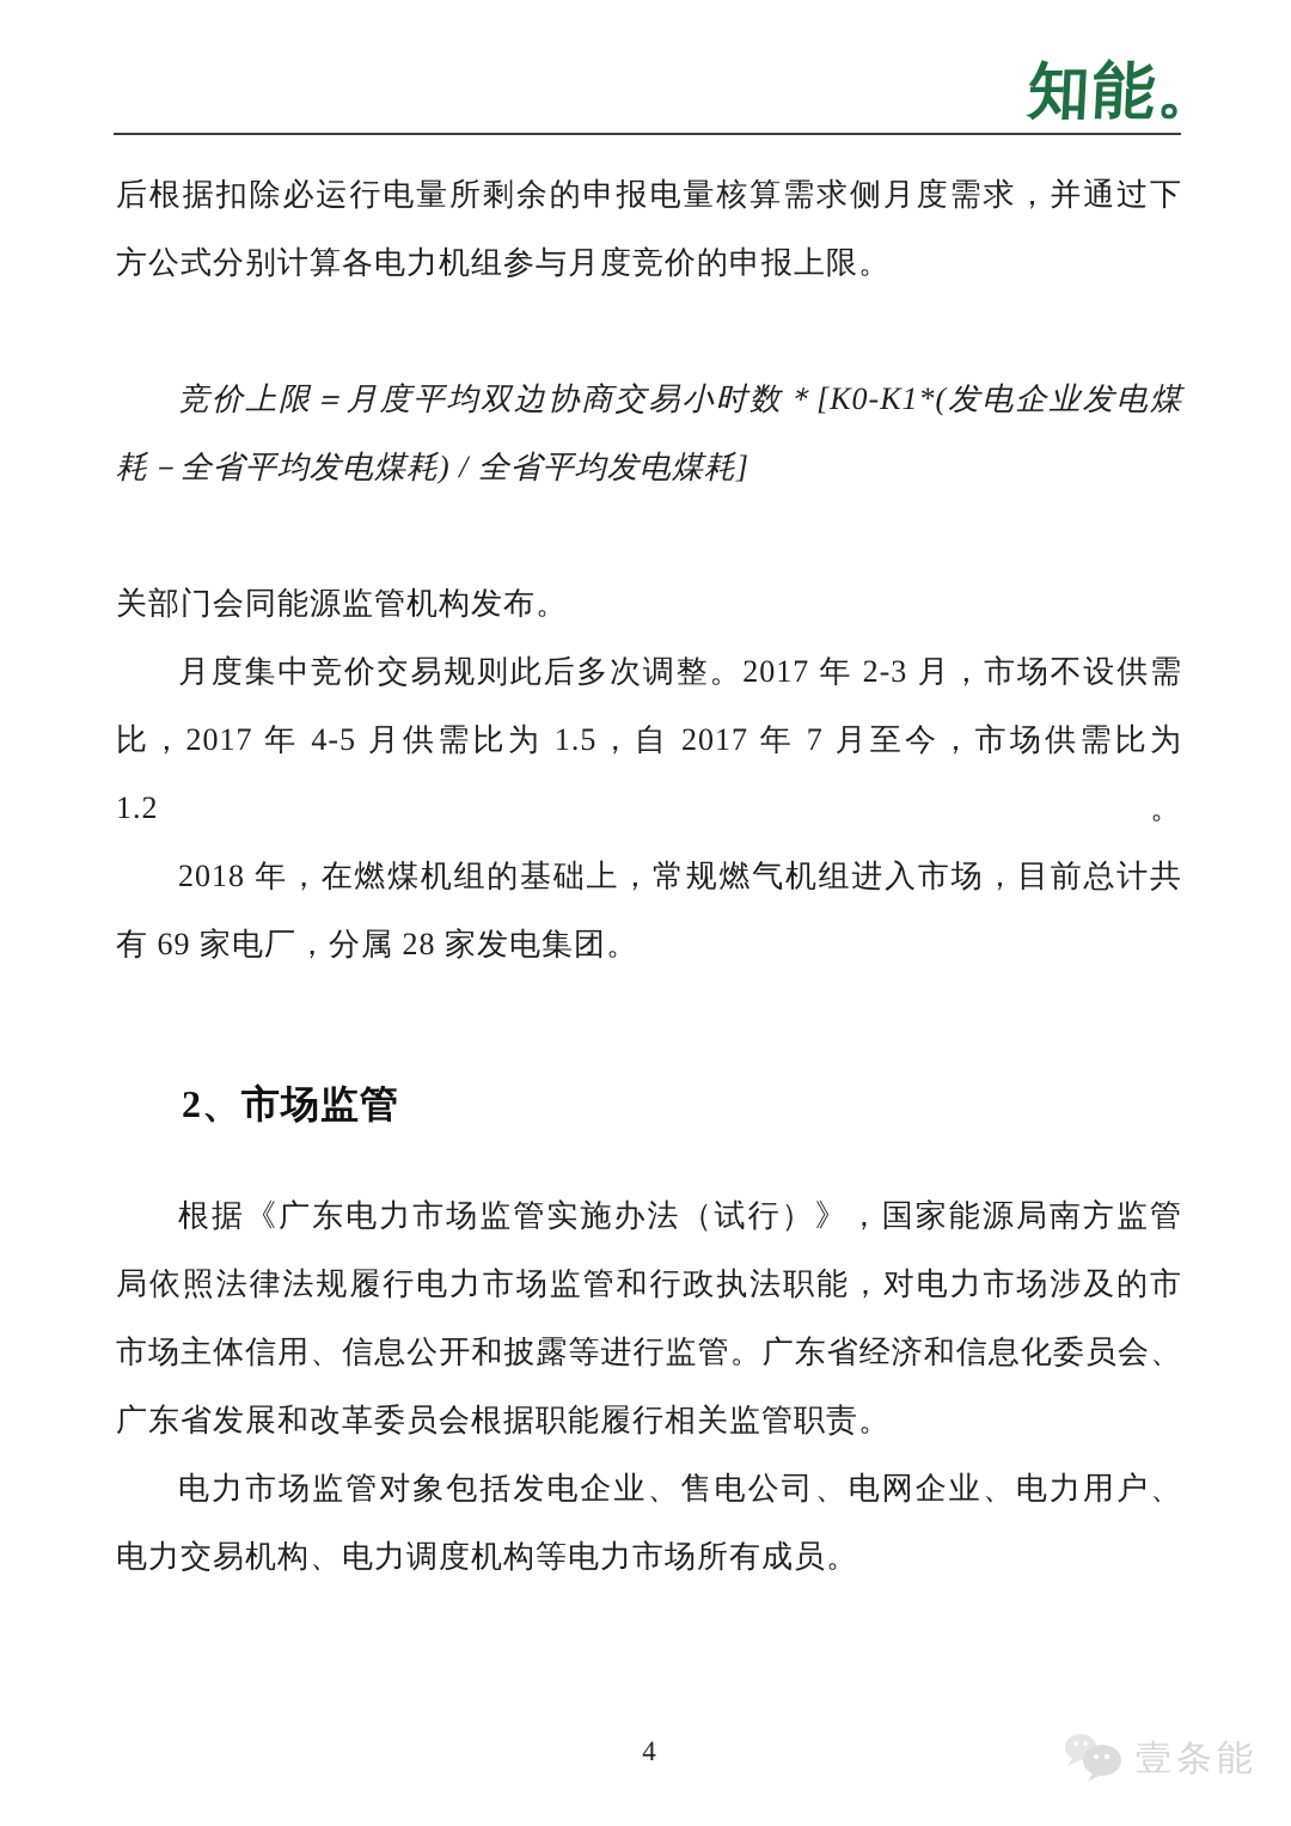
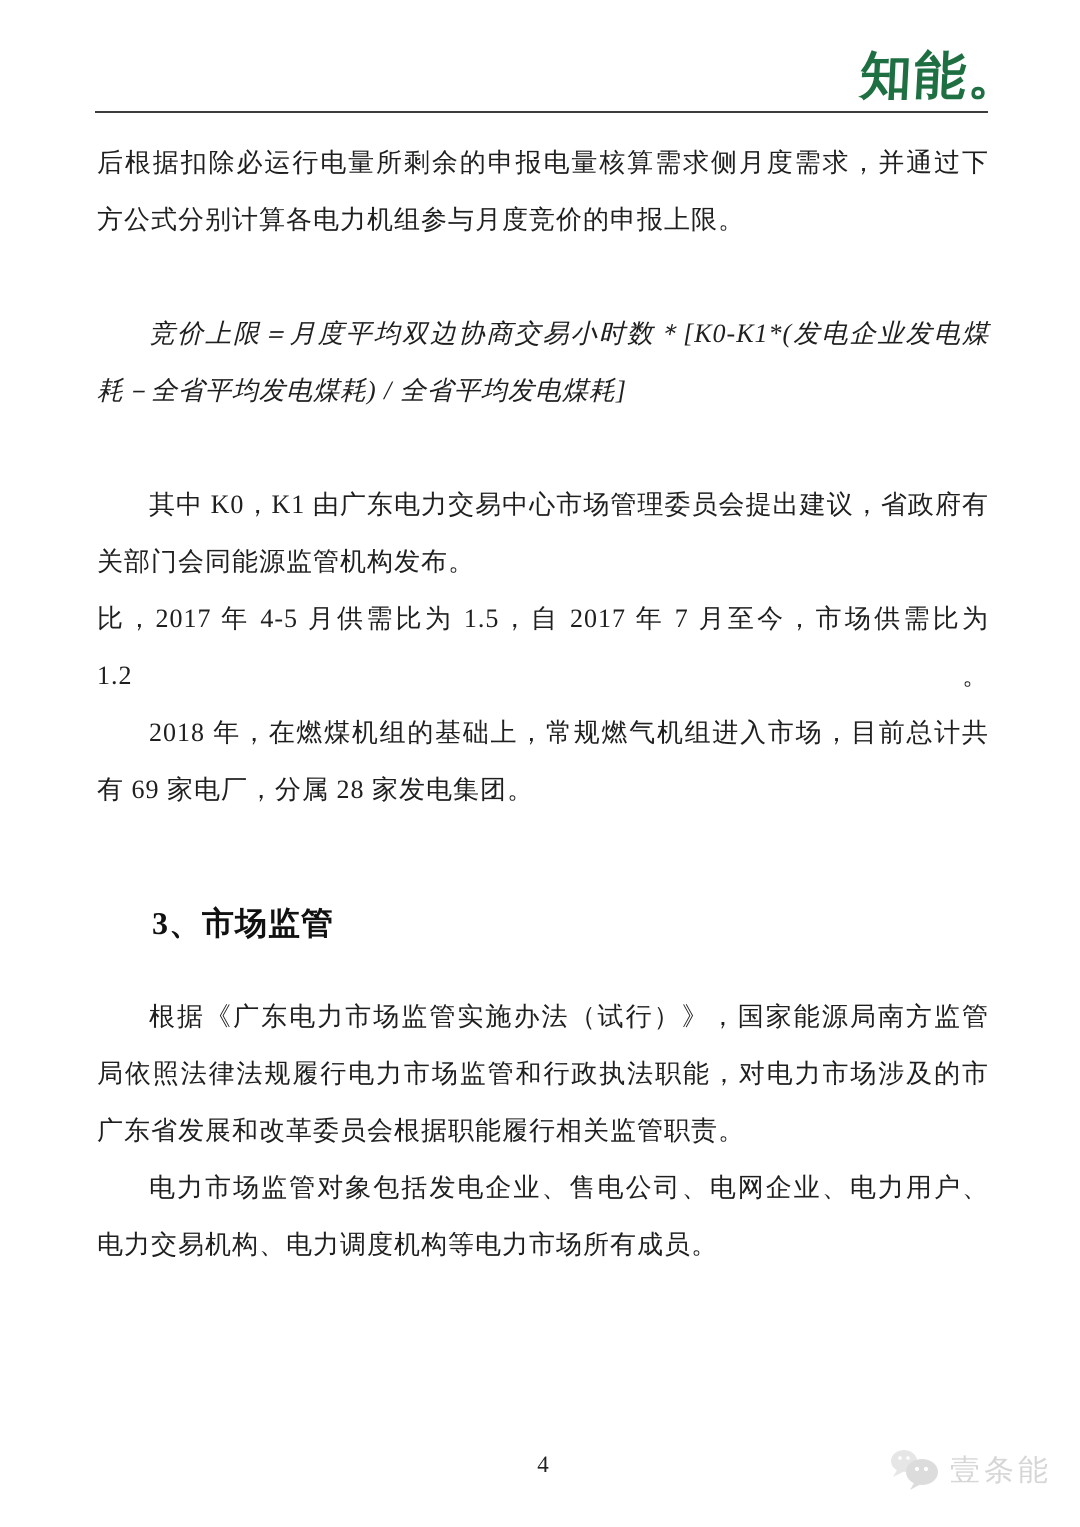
  后根据扣除必运行电量所剩余的申报电量核算需求侧月度需求，并通过下
  方公式分别计算各电力机组参与月度竞价的申报上限。
  竞价上限＝月度平均双边协商交易小时数＊[K0-K1*(发电企业发电煤
  耗－全省平均发电煤耗) / 全省平均发电煤耗]
+ 其中 K0，K1 由广东电力交易中心市场管理委员会提出建议，省政府有
  关部门会同能源监管机构发布。
- 月度集中竞价交易规则此后多次调整。2017 年 2-3 月，市场不设供需
  比，2017 年 4-5 月供需比为 1.5，自 2017 年 7 月至今，市场供需比为 1.2。
  2018 年，在燃煤机组的基础上，常规燃气机组进入市场，目前总计共
  有 69 家电厂，分属 28 家发电集团。
- 2、市场监管
+ 3、市场监管
  根据《广东电力市场监管实施办法（试行）》，国家能源局南方监管
  局依照法律法规履行电力市场监管和行政执法职能，对电力市场涉及的市
- 市场主体信用、信息公开和披露等进行监管。广东省经济和信息化委员会、
  广东省发展和改革委员会根据职能履行相关监管职责。
  电力市场监管对象包括发电企业、售电公司、电网企业、电力用户、
  电力交易机构、电力调度机构等电力市场所有成员。
  4
  壹条能
